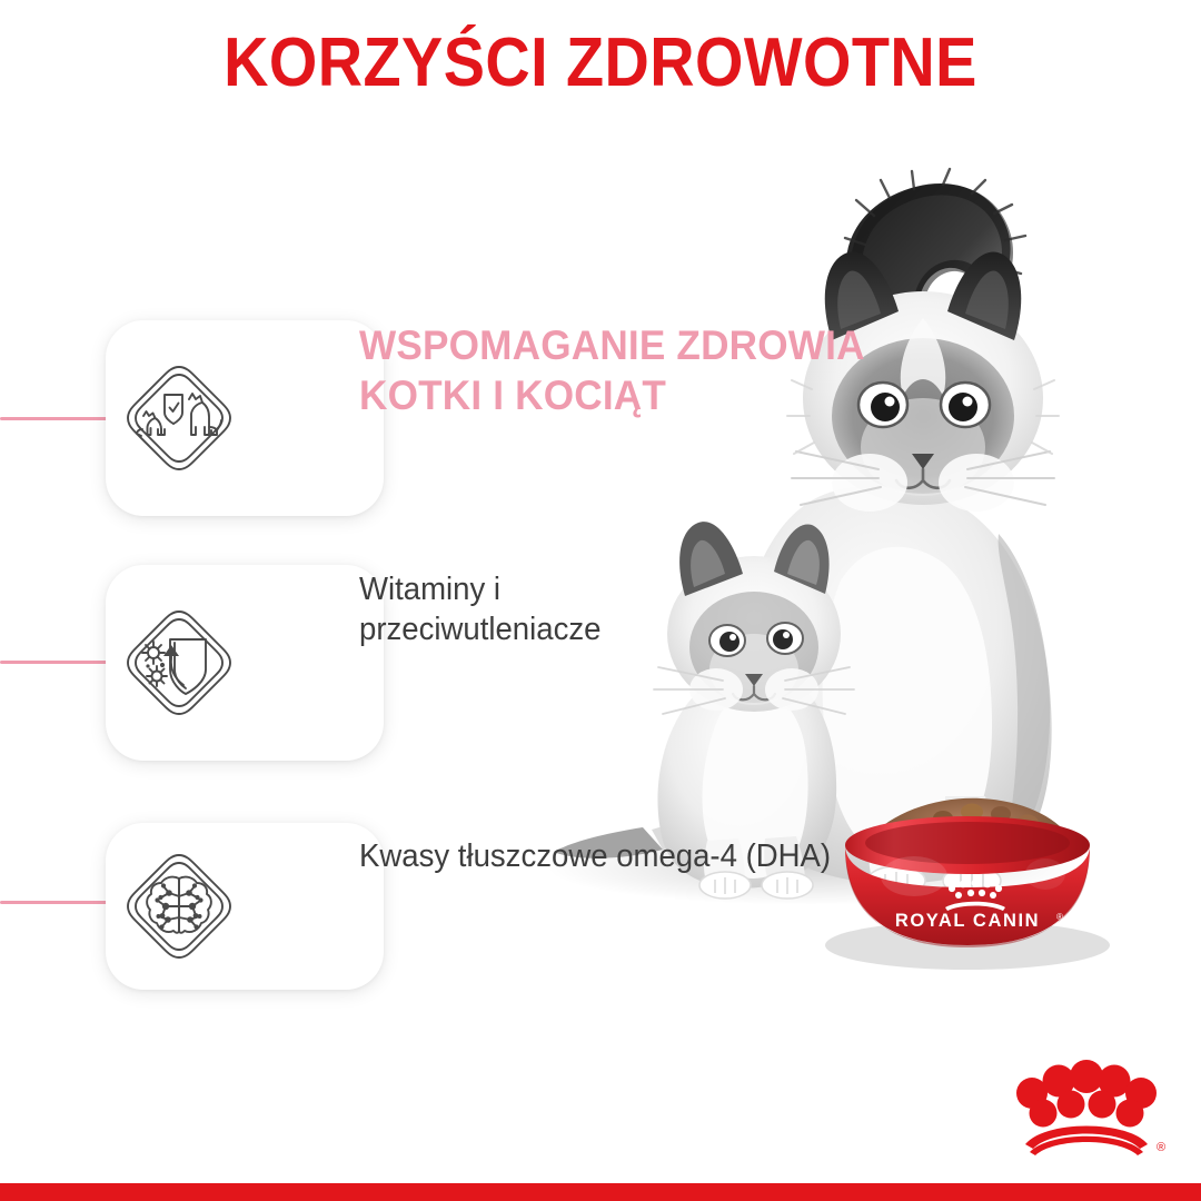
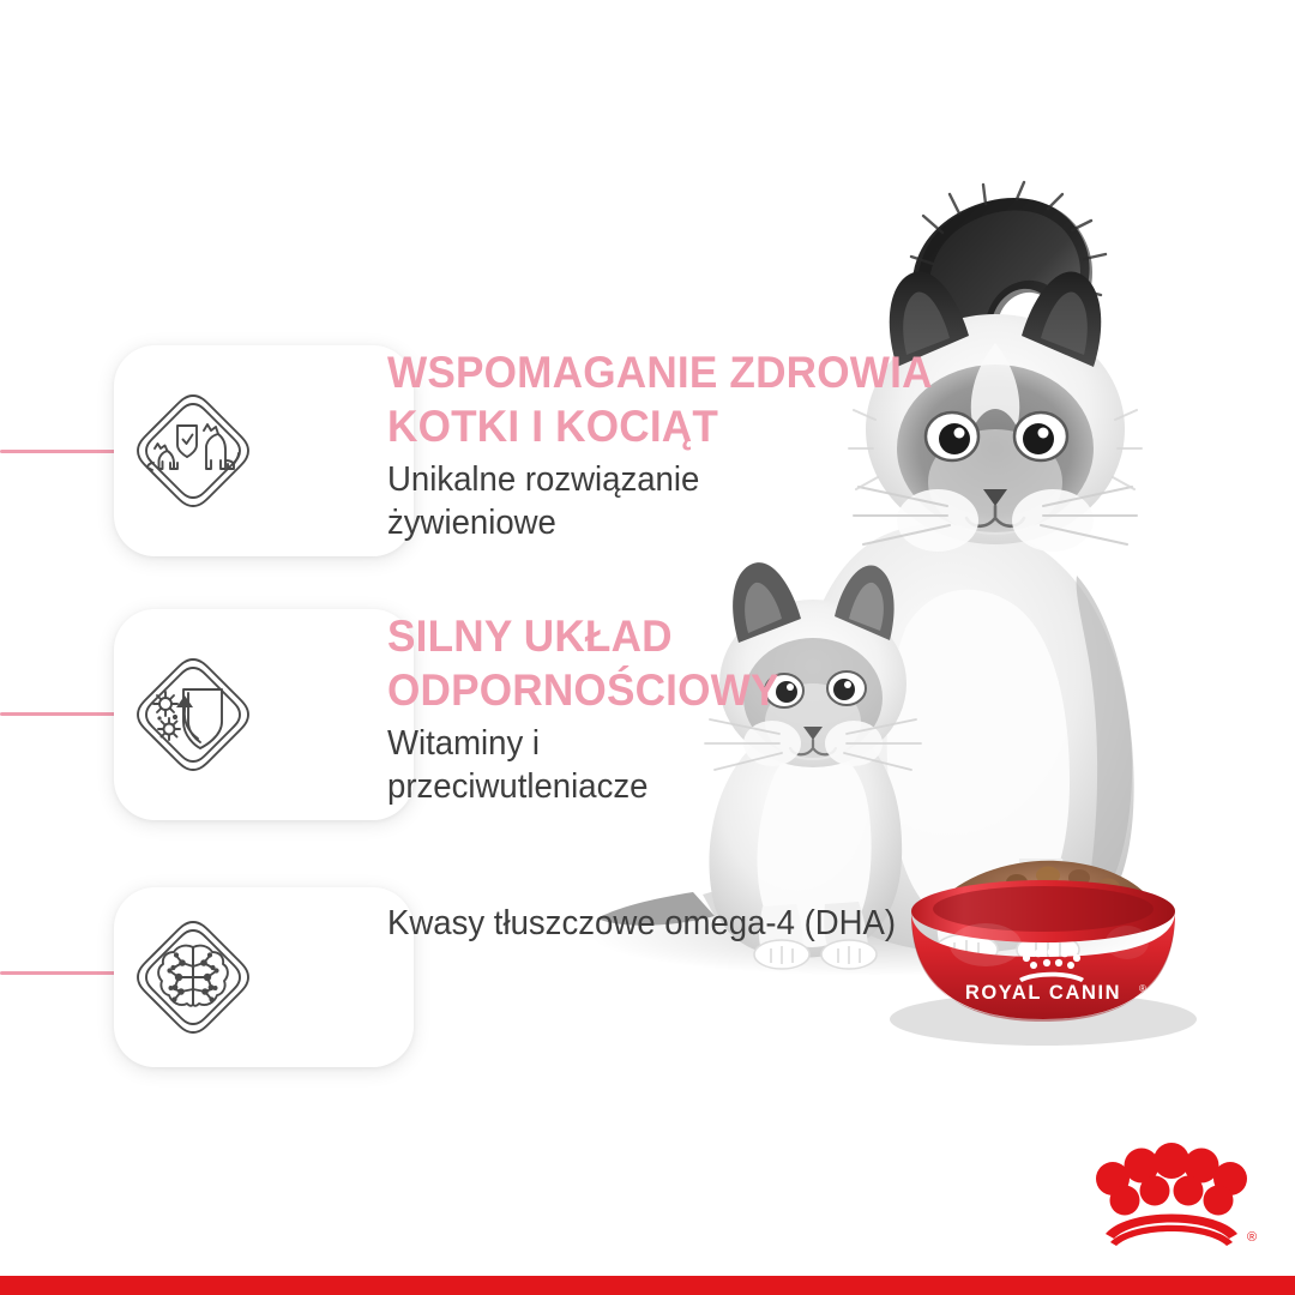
- KORZYŚCI ZDROWOTNE
  ROYAL CANIN
  ®
  WSPOMAGANIE ZDROWIA
  KOTKI I KOCIĄT
+ Unikalne rozwiązanie
+ żywieniowe
+ SILNY UKŁAD
+ ODPORNOŚCIOWY
  Witaminy i
  przeciwutleniacze
  Kwasy tłuszczowe omega-4 (DHA)
  ®
